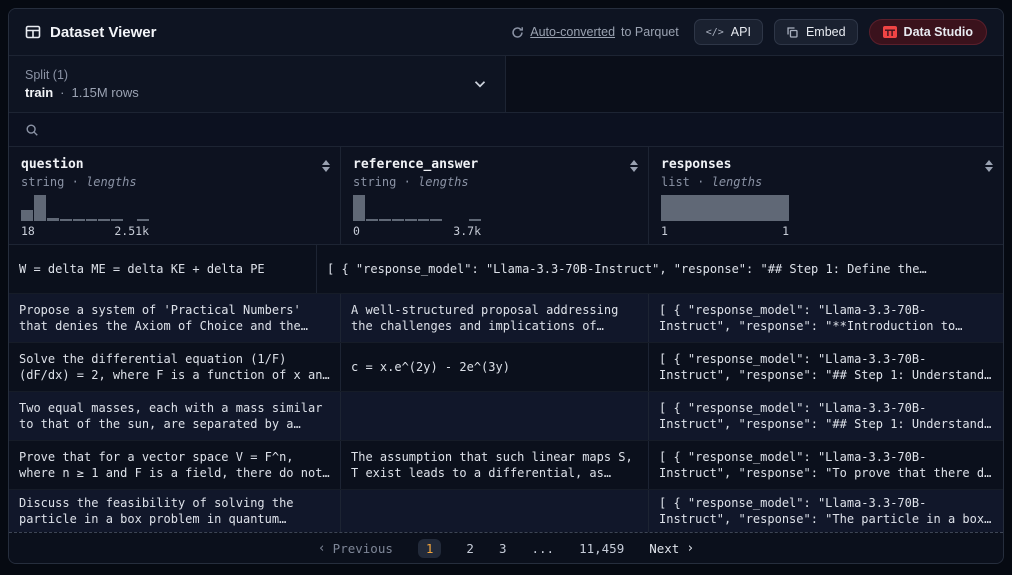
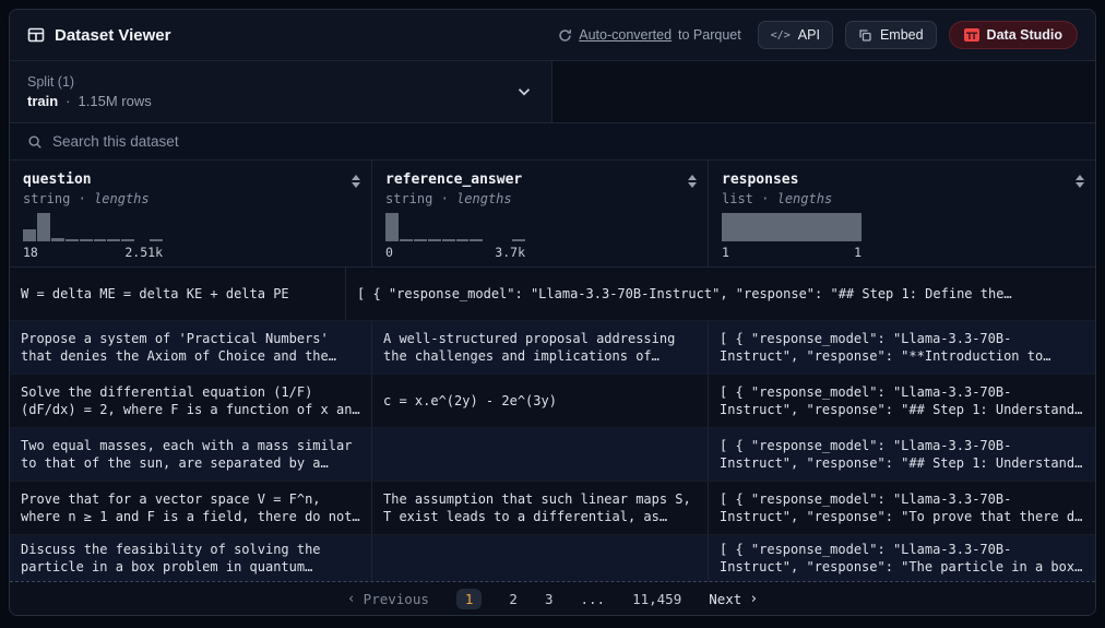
  Dataset Viewer
  Auto-converted
  to Parquet
  </>
  API
  Embed
  Data Studio
  Split (1)
  train
  ·
  1.15M rows
+ Search this dataset
  question
  string · lengths
  18
  2.51k
  reference_answer
  string · lengths
  0
  3.7k
  responses
  list · lengths
  1
  1
  W = delta ME = delta KE + delta PE
  [ { "response_model": "Llama-3.3-70B-Instruct", "response": "## Step 1: Define the…
  Propose a system of 'Practical Numbers' that denies the Axiom of Choice and the…
  A well-structured proposal addressing the challenges and implications of…
  [ { "response_model": "Llama-3.3-70B-Instruct", "response": "**Introduction to…
  Solve the differential equation (1/F) (dF/dx) = 2, where F is a function of x an…
  c = x.e^(2y) - 2e^(3y)
  [ { "response_model": "Llama-3.3-70B-Instruct", "response": "## Step 1: Understand…
  Two equal masses, each with a mass similar to that of the sun, are separated by a…
  [ { "response_model": "Llama-3.3-70B-Instruct", "response": "## Step 1: Understand…
  Prove that for a vector space V = F^n, where n ≥ 1 and F is a field, there do not…
  The assumption that such linear maps S, T exist leads to a differential, as…
  [ { "response_model": "Llama-3.3-70B-Instruct", "response": "To prove that there d…
  Discuss the feasibility of solving the particle in a box problem in quantum…
  [ { "response_model": "Llama-3.3-70B-Instruct", "response": "The particle in a box…
  ‹
  Previous
  1
  2
  3
  ...
  11,459
  Next
  ›
